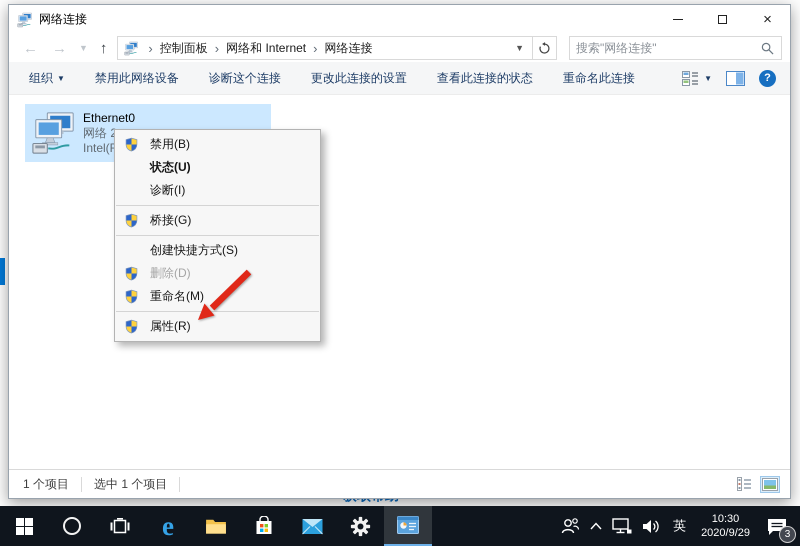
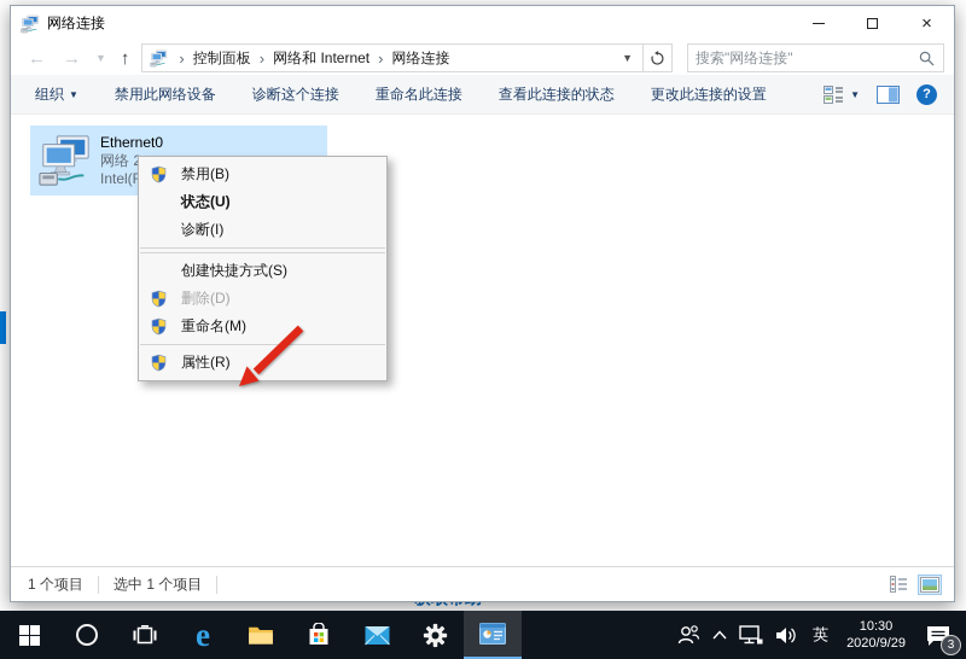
  网络连接
  ×
  ←
  →
  ▼
  ↑
  ›
  控制面板
  ›
  网络和 Internet
  ›
  网络连接
  ▼
  搜索"网络连接"
  组织 ▼
  禁用此网络设备
  诊断这个连接
- 更改此连接的设置
+ 重命名此连接
  查看此连接的状态
- 重命名此连接
+ 更改此连接的设置
  ▼
  ?
  Ethernet0
  Intel(
  1 个项目
  选中 1 个项目
  禁用(B)
  状态(U)
  诊断(I)
- 桥接(G)
  创建快捷方式(S)
  删除(D)
  重命名(M)
  属性(R)
  e
  英
  10:30
  2020/9/29
  3
